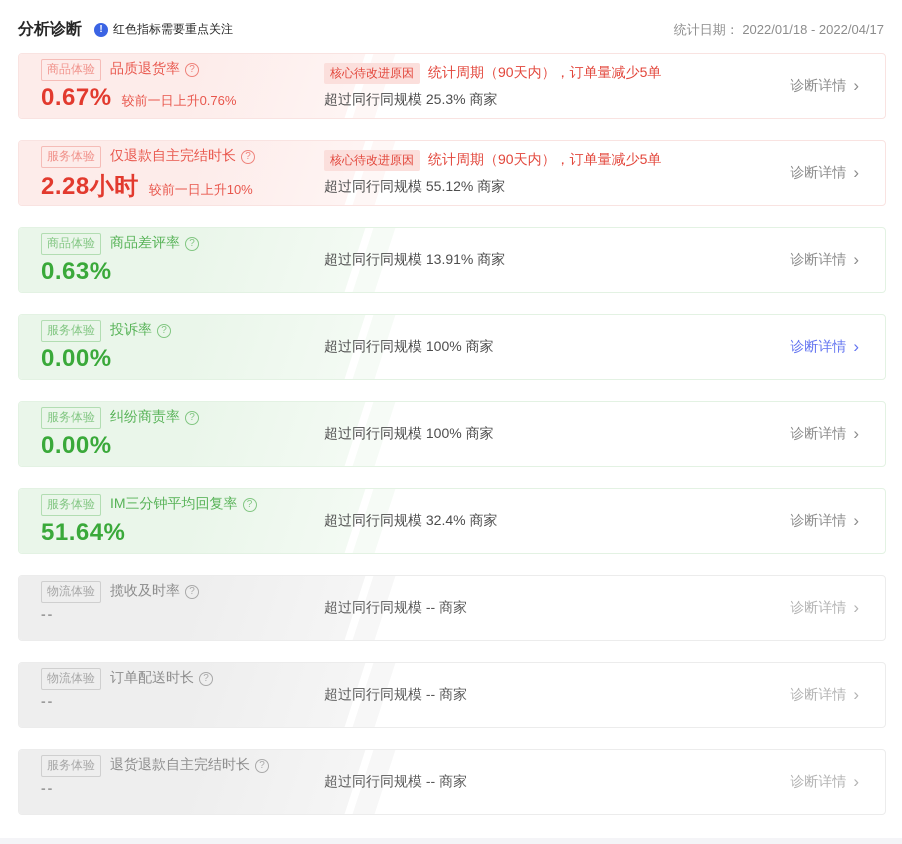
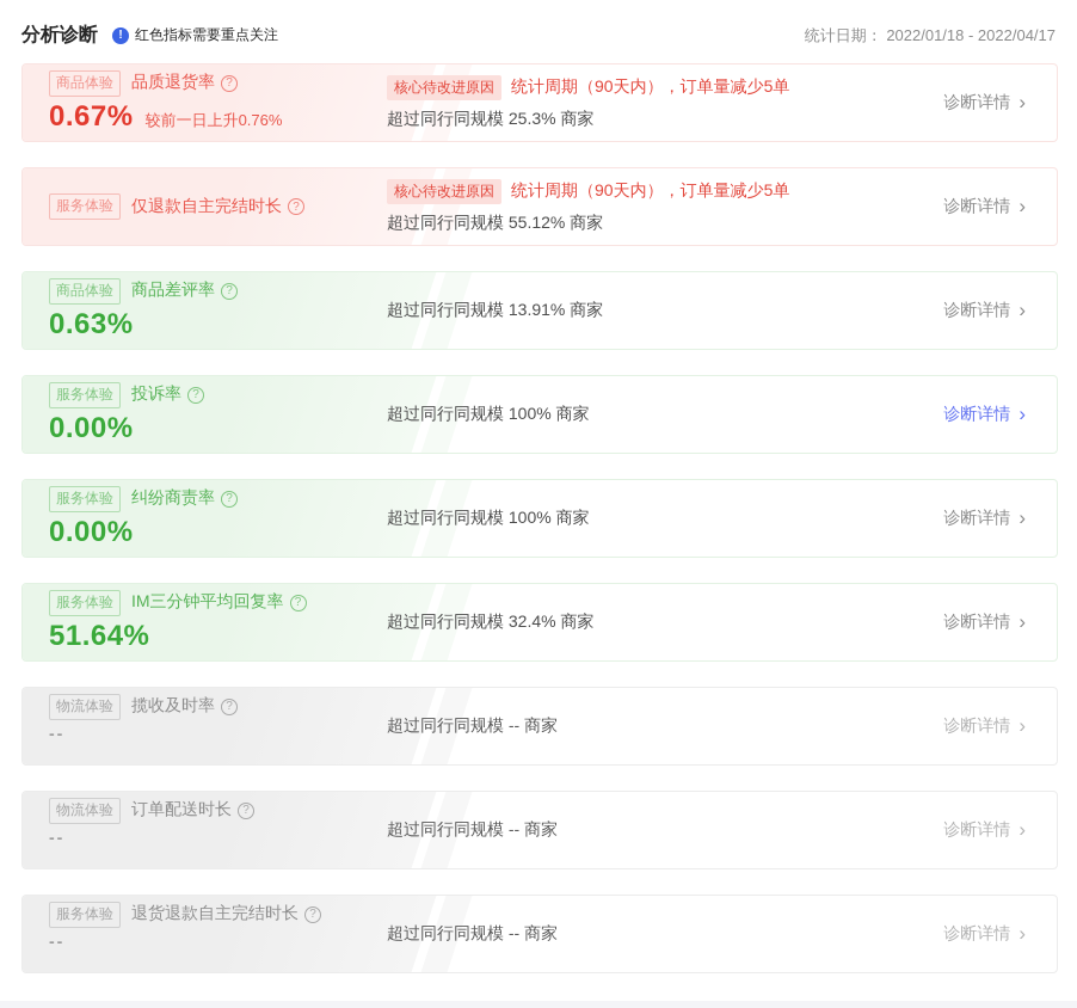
  分析诊断
  !
  红色指标需要重点关注
  统计日期： 2022/01/18 - 2022/04/17
  商品体验
  品质退货率
  ?
  0.67%
  较前一日上升0.76%
  核心待改进原因
  统计周期（90天内），订单量减少5单
  超过同行同规模 25.3% 商家
  诊断详情
  ›
  服务体验
  仅退款自主完结时长
  ?
- 2.28小时
- 较前一日上升10%
  核心待改进原因
  统计周期（90天内），订单量减少5单
  超过同行同规模 55.12% 商家
  诊断详情
  ›
  商品体验
  商品差评率
  ?
  0.63%
  超过同行同规模 13.91% 商家
  诊断详情
  ›
  服务体验
  投诉率
  ?
  0.00%
  超过同行同规模 100% 商家
  诊断详情
  ›
  服务体验
  纠纷商责率
  ?
  0.00%
  超过同行同规模 100% 商家
  诊断详情
  ›
  服务体验
  IM三分钟平均回复率
  ?
  51.64%
  超过同行同规模 32.4% 商家
  诊断详情
  ›
  物流体验
  揽收及时率
  ?
  --
  超过同行同规模 -- 商家
  诊断详情
  ›
  物流体验
  订单配送时长
  ?
  --
  超过同行同规模 -- 商家
  诊断详情
  ›
  服务体验
  退货退款自主完结时长
  ?
  --
  超过同行同规模 -- 商家
  诊断详情
  ›
